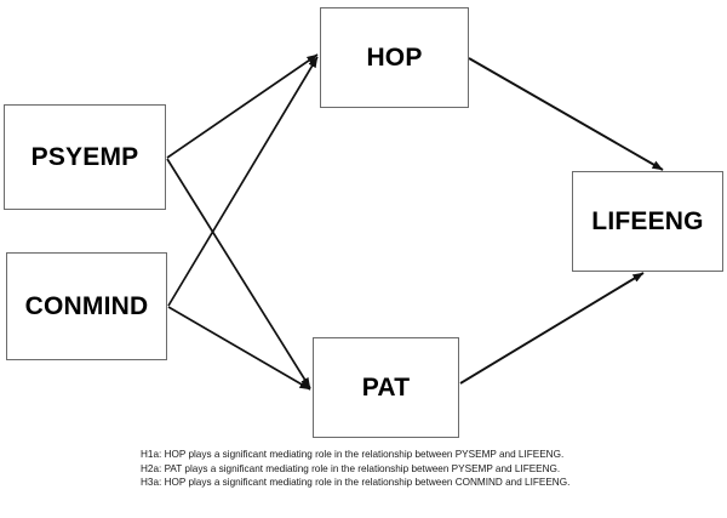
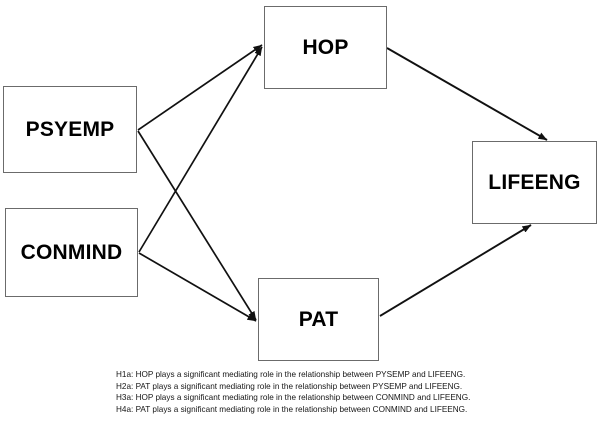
  PSYEMP
  CONMIND
  HOP
  PAT
  LIFEENG
  H1a: HOP plays a significant mediating role in the relationship between PYSEMP and LIFEENG.
  H2a: PAT plays a significant mediating role in the relationship between PYSEMP and LIFEENG.
  H3a: HOP plays a significant mediating role in the relationship between CONMIND and LIFEENG.
+ H4a: PAT plays a significant mediating role in the relationship between CONMIND and LIFEENG.
